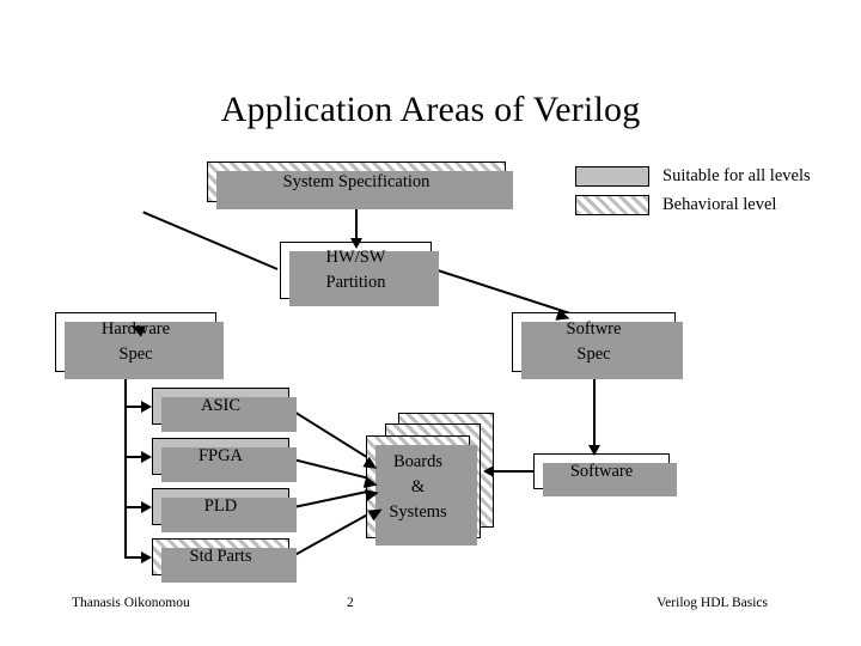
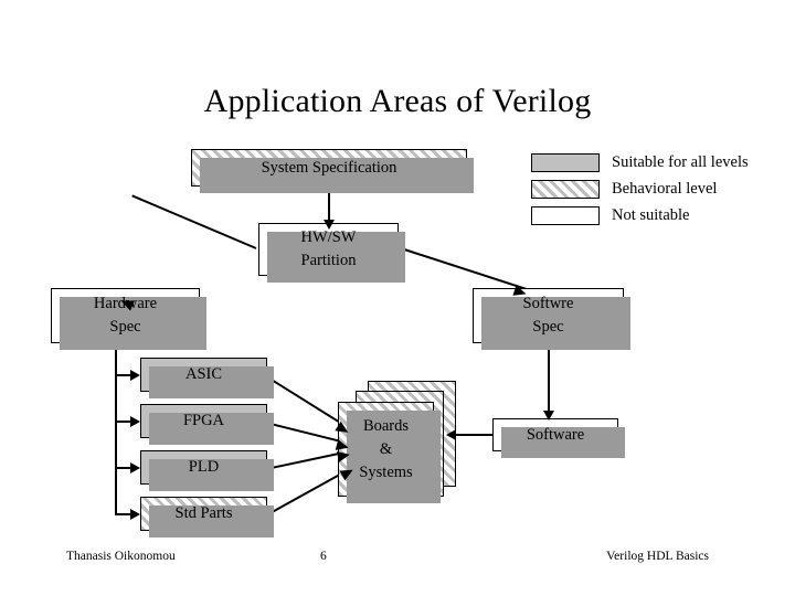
  Application Areas of Verilog
  Suitable for all levels
  Behavioral level
+ Not suitable
  System Specification
  HW/SW
  Partition
  Hardware
  Spec
  Softwre
  Spec
  ASIC
  FPGA
  PLD
  Std Parts
  Boards
  &
  Systems
  Software
  Thanasis Oikonomou
- 2
+ 6
  Verilog HDL Basics
